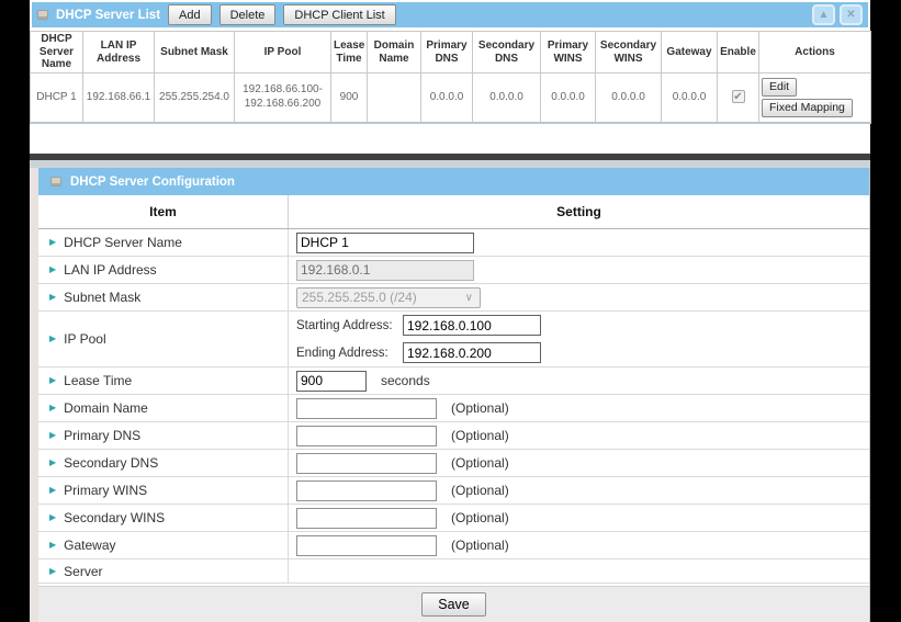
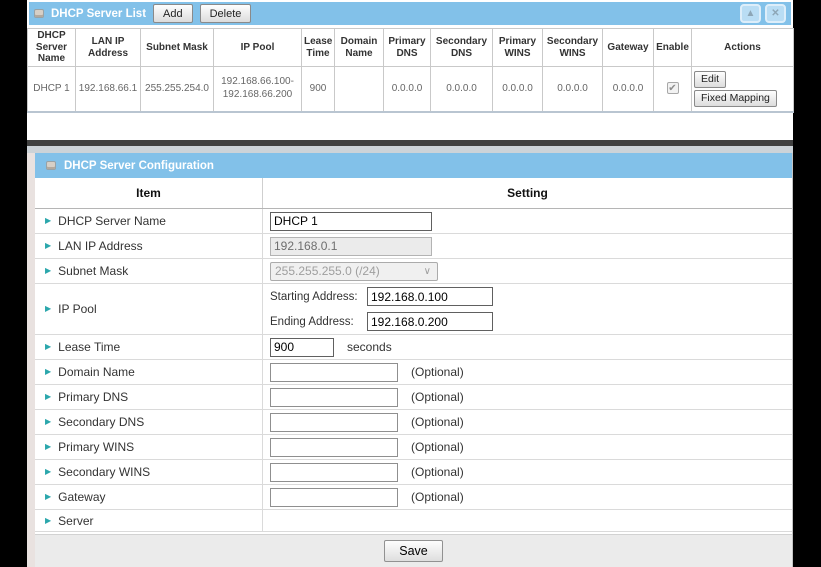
  DHCP Server List
  Add
  Delete
- DHCP Client List
  ▲
  ✕
  DHCP Server Name	LAN IP Address	Subnet Mask	IP Pool	Lease Time	Domain Name	Primary DNS	Secondary DNS	Primary WINS	Secondary WINS	Gateway	Enable	Actions
  DHCP 1	192.168.66.1	255.255.254.0	192.168.66.100-192.168.66.200	900		0.0.0.0	0.0.0.0	0.0.0.0	0.0.0.0	0.0.0.0	✔	Edit Fixed Mapping
  DHCP Server Configuration
  Item
  Setting
  ▶
  DHCP Server Name
  DHCP 1
  ▶
  LAN IP Address
  192.168.0.1
  ▶
  Subnet Mask
  255.255.255.0 (/24)
  ∨
  ▶
  IP Pool
  Starting Address:
  192.168.0.100
  Ending Address:
  192.168.0.200
  ▶
  Lease Time
  900
  seconds
  ▶
  Domain Name
  (Optional)
  ▶
  Primary DNS
  (Optional)
  ▶
  Secondary DNS
  (Optional)
  ▶
  Primary WINS
  (Optional)
  ▶
  Secondary WINS
  (Optional)
  ▶
  Gateway
  (Optional)
  ▶
  Server
  Save
